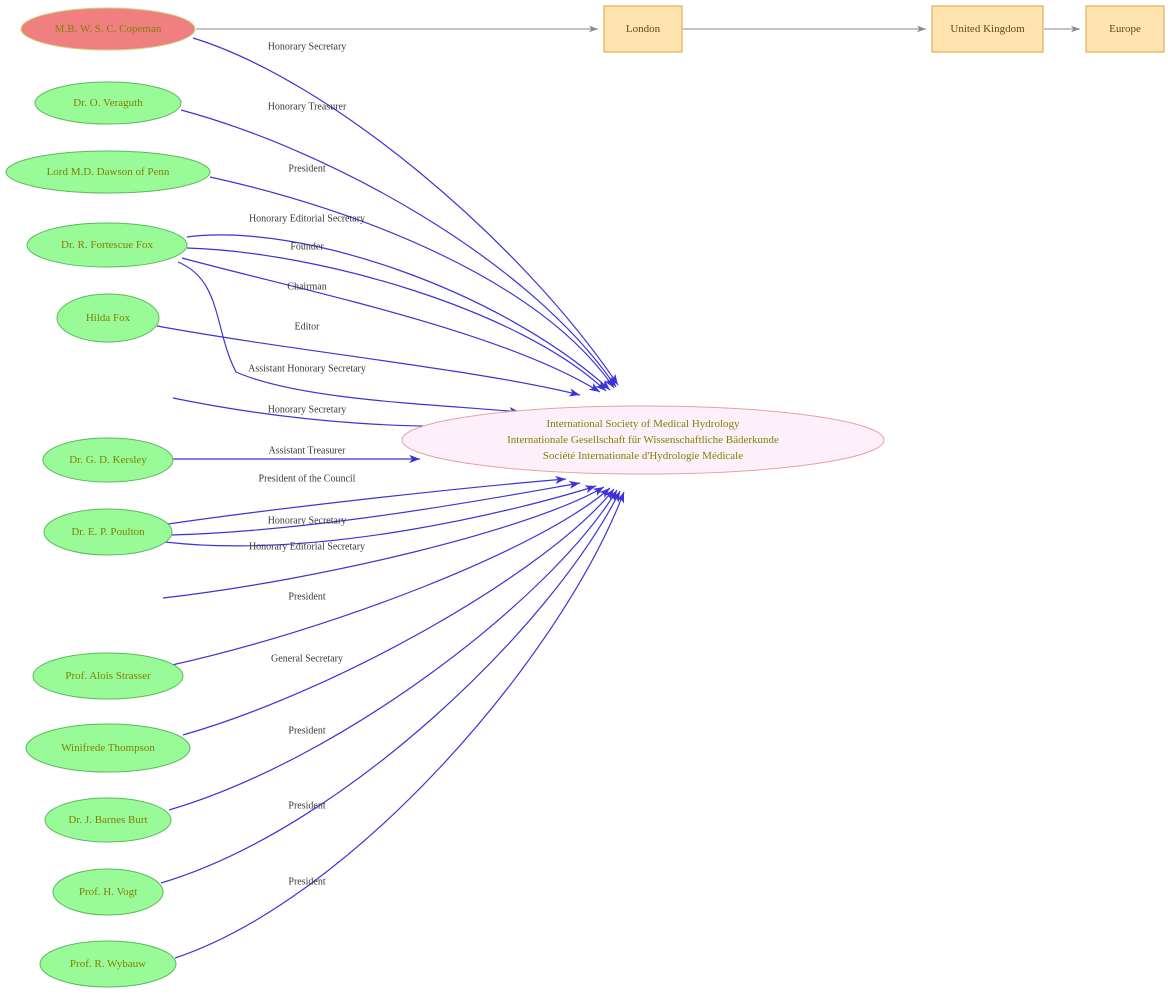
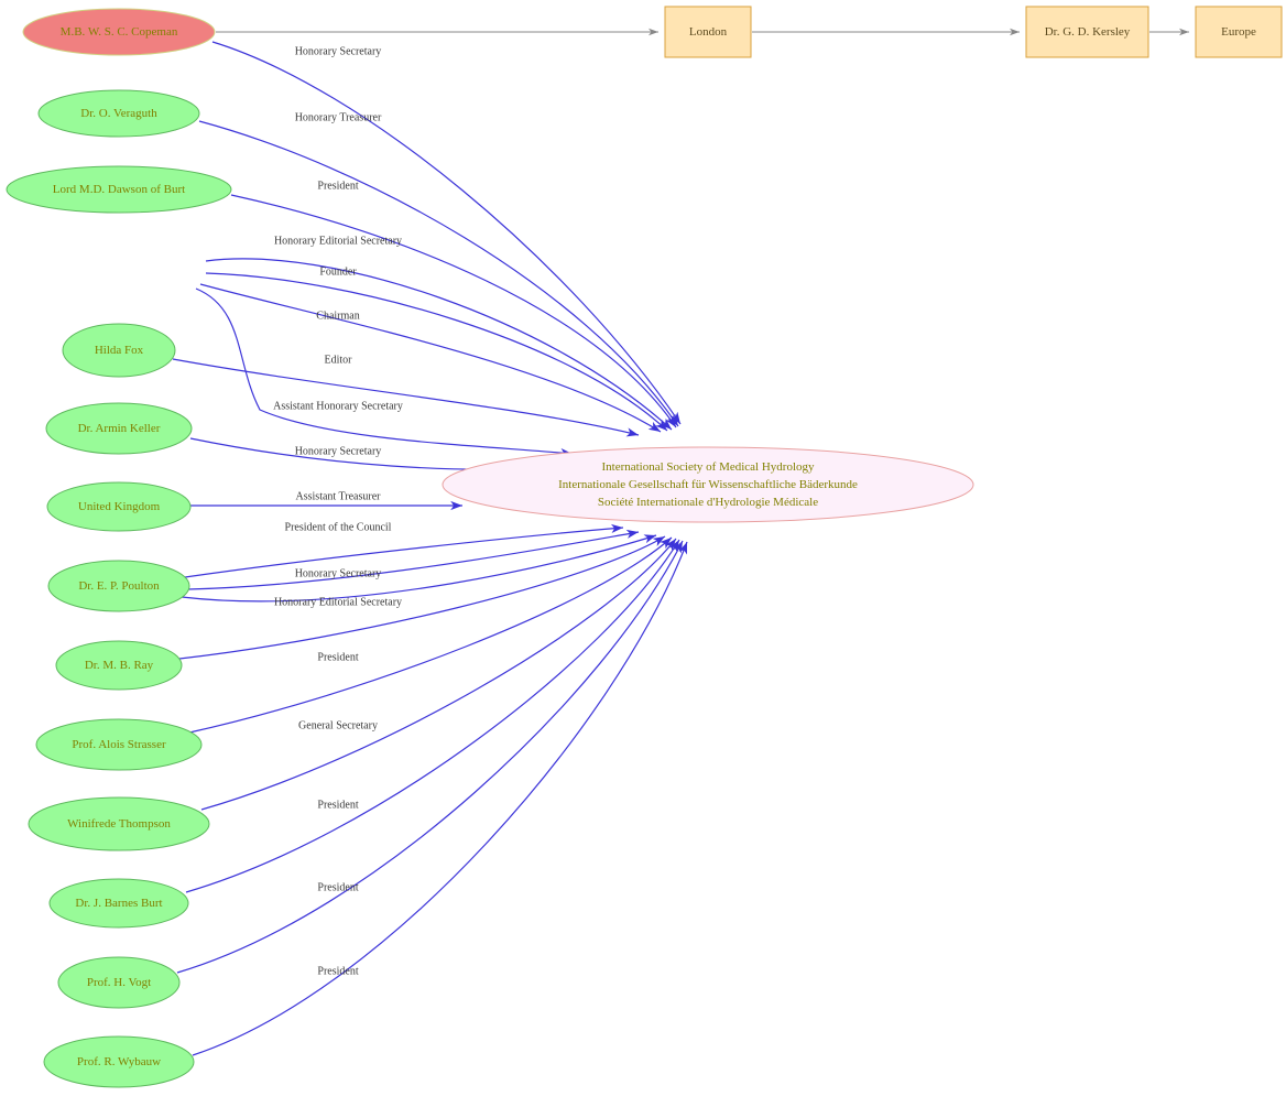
  M.B. W. S. C. Copeman
  Dr. O. Veraguth
- Lord M.D. Dawson of Penn
+ Lord M.D. Dawson of Burt
- Dr. R. Fortescue Fox
  Hilda Fox
+ Dr. Armin Keller
- Dr. G. D. Kersley
+ United Kingdom
  Dr. E. P. Poulton
+ Dr. M. B. Ray
  Prof. Alois Strasser
  Winifrede Thompson
  Dr. J. Barnes Burt
  Prof. H. Vogt
  Prof. R. Wybauw
  International Society of Medical Hydrology Internationale Gesellschaft für Wissenschaftliche Bäderkunde Société Internationale d'Hydrologie Médicale
  London
- United Kingdom
+ Dr. G. D. Kersley
  Europe
  Honorary Secretary
  Honorary Treasurer
  President
  Honorary Editorial Secretary
  Founder
  Chairman
  Editor
  Assistant Honorary Secretary
  Honorary Secretary
  Assistant Treasurer
  President of the Council
  Honorary Secretary
  Honorary Editorial Secretary
  President
  General Secretary
  President
  President
  President
